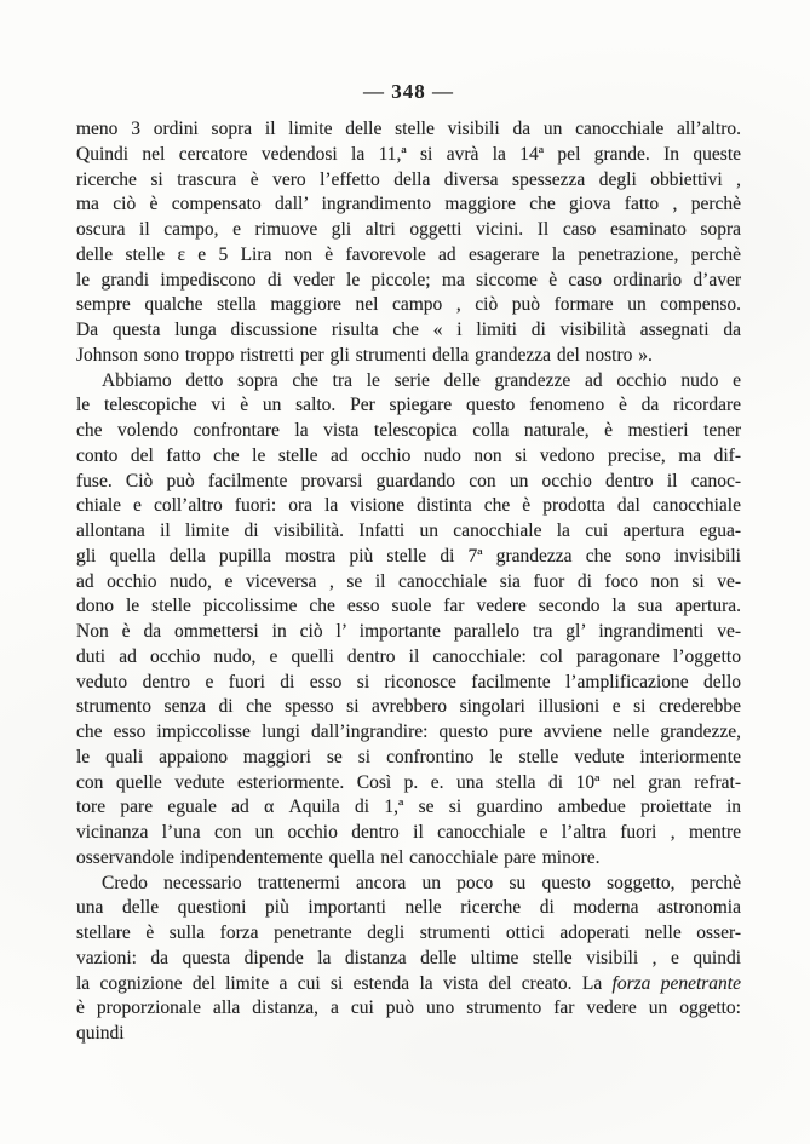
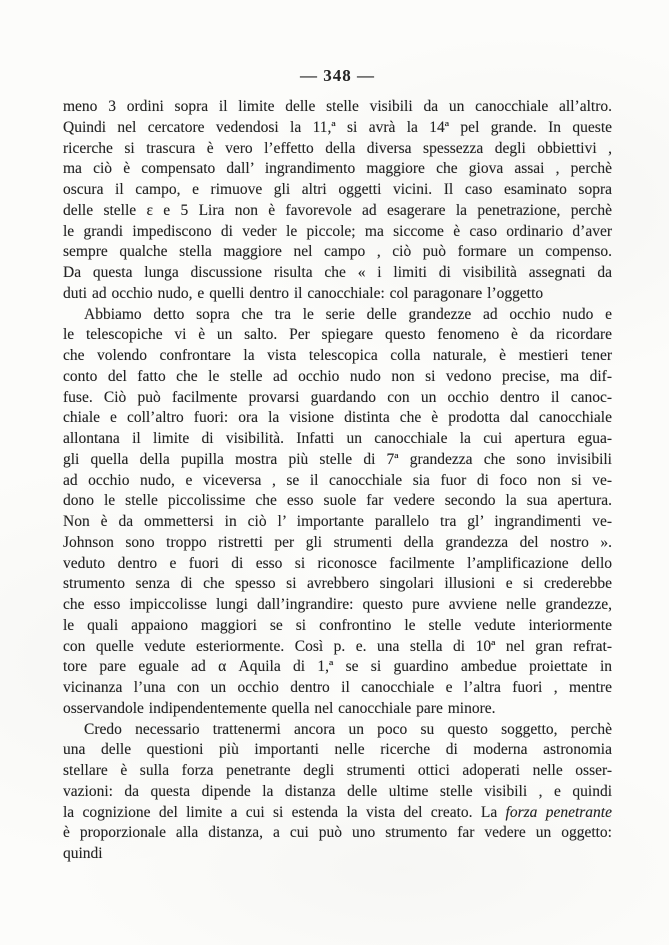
  — 348 —
  meno 3 ordini sopra il limite delle stelle visibili da un canocchiale all’altro.
  Quindi nel cercatore vedendosi la 11,ª si avrà la 14ª pel grande. In queste
  ricerche si trascura è vero l’effetto della diversa spessezza degli obbiettivi ,
- ma ciò è compensato dall’ ingrandimento maggiore che giova fatto , perchè
+ ma ciò è compensato dall’ ingrandimento maggiore che giova assai , perchè
  oscura il campo, e rimuove gli altri oggetti vicini. Il caso esaminato sopra
  delle stelle ε e 5 Lira non è favorevole ad esagerare la penetrazione, perchè
  le grandi impediscono di veder le piccole; ma siccome è caso ordinario d’aver
  sempre qualche stella maggiore nel campo , ciò può formare un compenso.
  Da questa lunga discussione risulta che « i limiti di visibilità assegnati da
- Johnson sono troppo ristretti per gli strumenti della grandezza del nostro ».
+ duti ad occhio nudo, e quelli dentro il canocchiale: col paragonare l’oggetto
  Abbiamo detto sopra che tra le serie delle grandezze ad occhio nudo e
  le telescopiche vi è un salto. Per spiegare questo fenomeno è da ricordare
  che volendo confrontare la vista telescopica colla naturale, è mestieri tener
  conto del fatto che le stelle ad occhio nudo non si vedono precise, ma dif-
  fuse. Ciò può facilmente provarsi guardando con un occhio dentro il canoc-
  chiale e coll’altro fuori: ora la visione distinta che è prodotta dal canocchiale
  allontana il limite di visibilità. Infatti un canocchiale la cui apertura egua-
  gli quella della pupilla mostra più stelle di 7ª grandezza che sono invisibili
  ad occhio nudo, e viceversa , se il canocchiale sia fuor di foco non si ve-
  dono le stelle piccolissime che esso suole far vedere secondo la sua apertura.
  Non è da ommettersi in ciò l’ importante parallelo tra gl’ ingrandimenti ve-
- duti ad occhio nudo, e quelli dentro il canocchiale: col paragonare l’oggetto
+ Johnson sono troppo ristretti per gli strumenti della grandezza del nostro ».
  veduto dentro e fuori di esso si riconosce facilmente l’amplificazione dello
  strumento senza di che spesso si avrebbero singolari illusioni e si crederebbe
  che esso impiccolisse lungi dall’ingrandire: questo pure avviene nelle grandezze,
  le quali appaiono maggiori se si confrontino le stelle vedute interiormente
  con quelle vedute esteriormente. Così p. e. una stella di 10ª nel gran refrat-
  tore pare eguale ad α Aquila di 1,ª se si guardino ambedue proiettate in
  vicinanza l’una con un occhio dentro il canocchiale e l’altra fuori , mentre
  osservandole indipendentemente quella nel canocchiale pare minore.
  Credo necessario trattenermi ancora un poco su questo soggetto, perchè
  una delle questioni più importanti nelle ricerche di moderna astronomia
  stellare è sulla forza penetrante degli strumenti ottici adoperati nelle osser-
  vazioni: da questa dipende la distanza delle ultime stelle visibili , e quindi
  la cognizione del limite a cui si estenda la vista del creato. La forza penetrante
  è proporzionale alla distanza, a cui può uno strumento far vedere un oggetto:
  quindi
